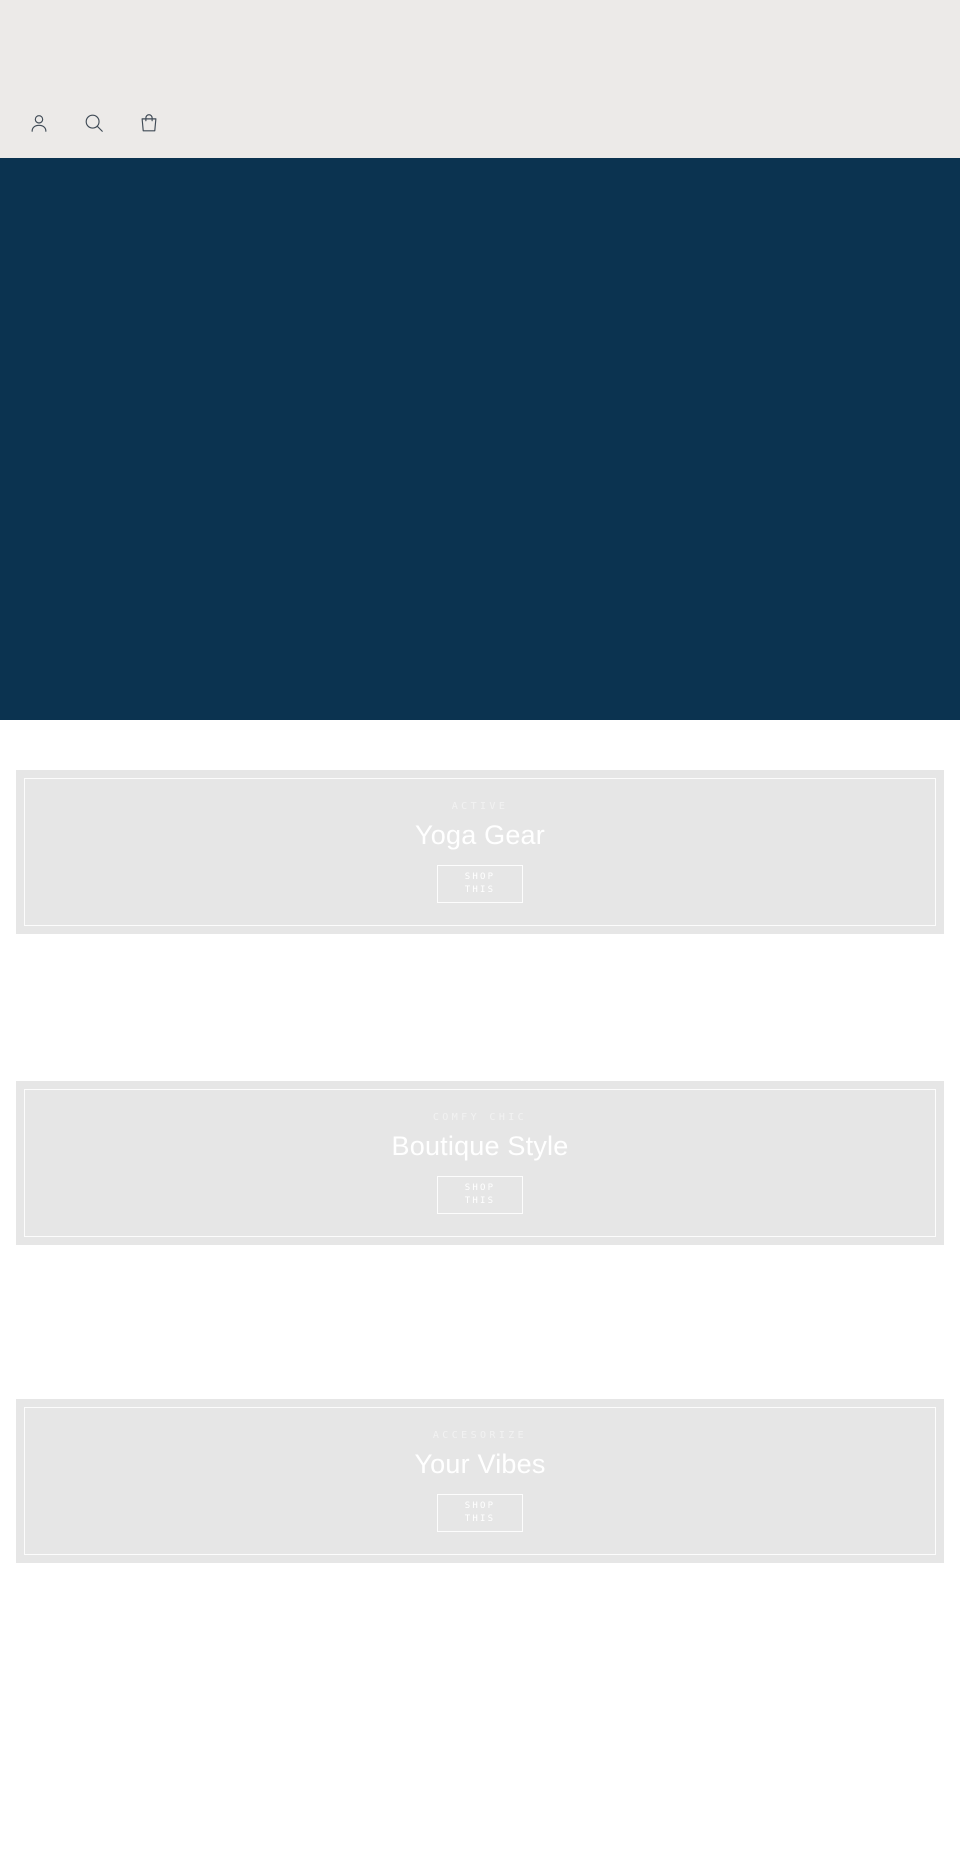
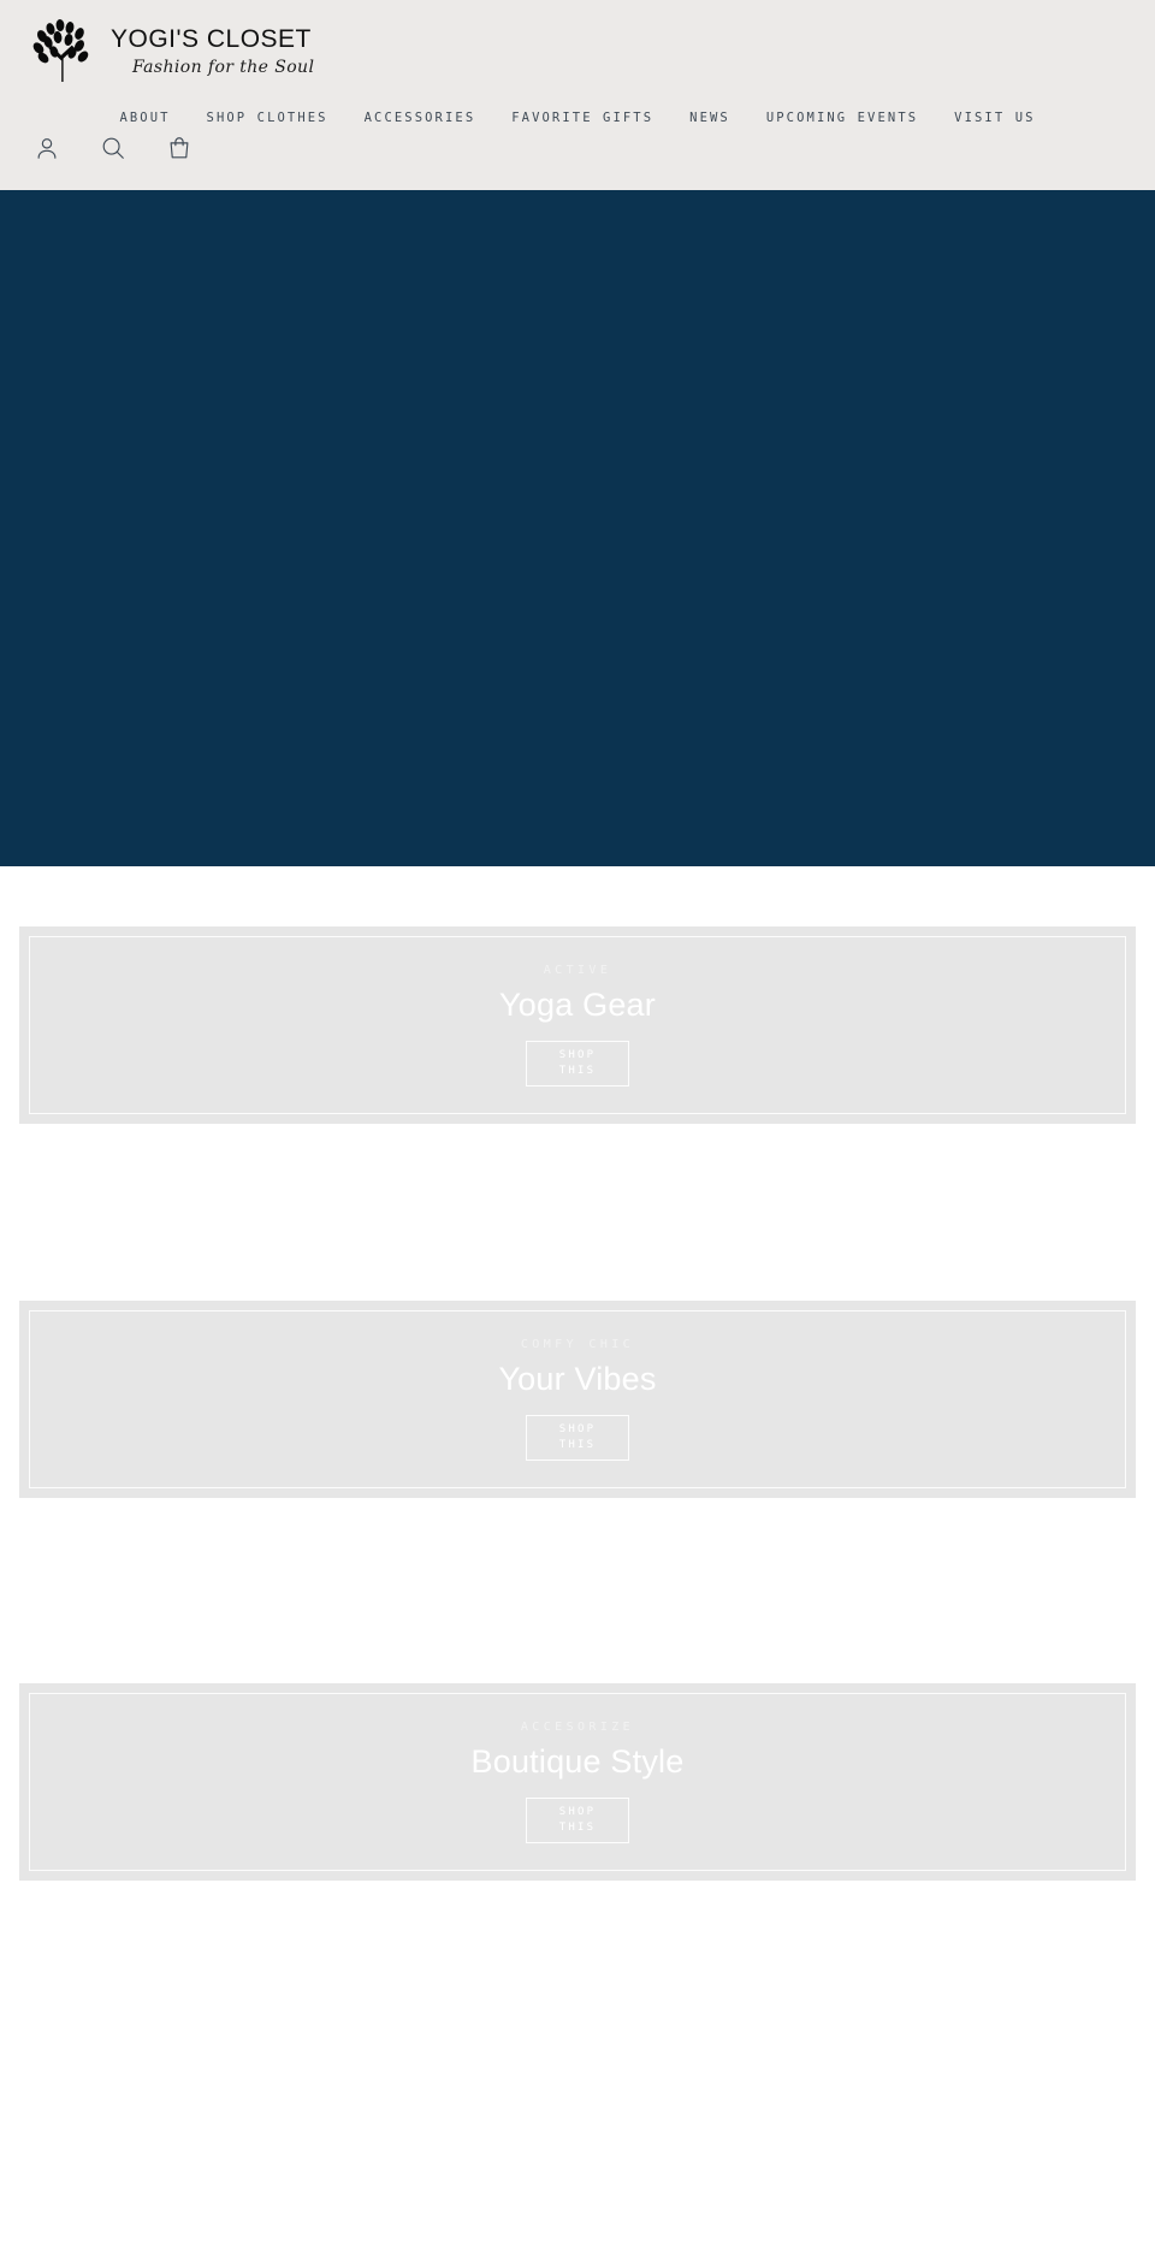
+ YOGI'S CLOSET
+ Fashion for the Soul
+ ABOUT
+ SHOP CLOTHES
+ ACCESSORIES
+ FAVORITE GIFTS
+ NEWS
+ UPCOMING EVENTS
+ VISIT US
  Yoga Gear
  SHOP
  THIS
- Boutique Style
+ Your Vibes
  SHOP
  THIS
- Your Vibes
+ Boutique Style
  SHOP
  THIS
